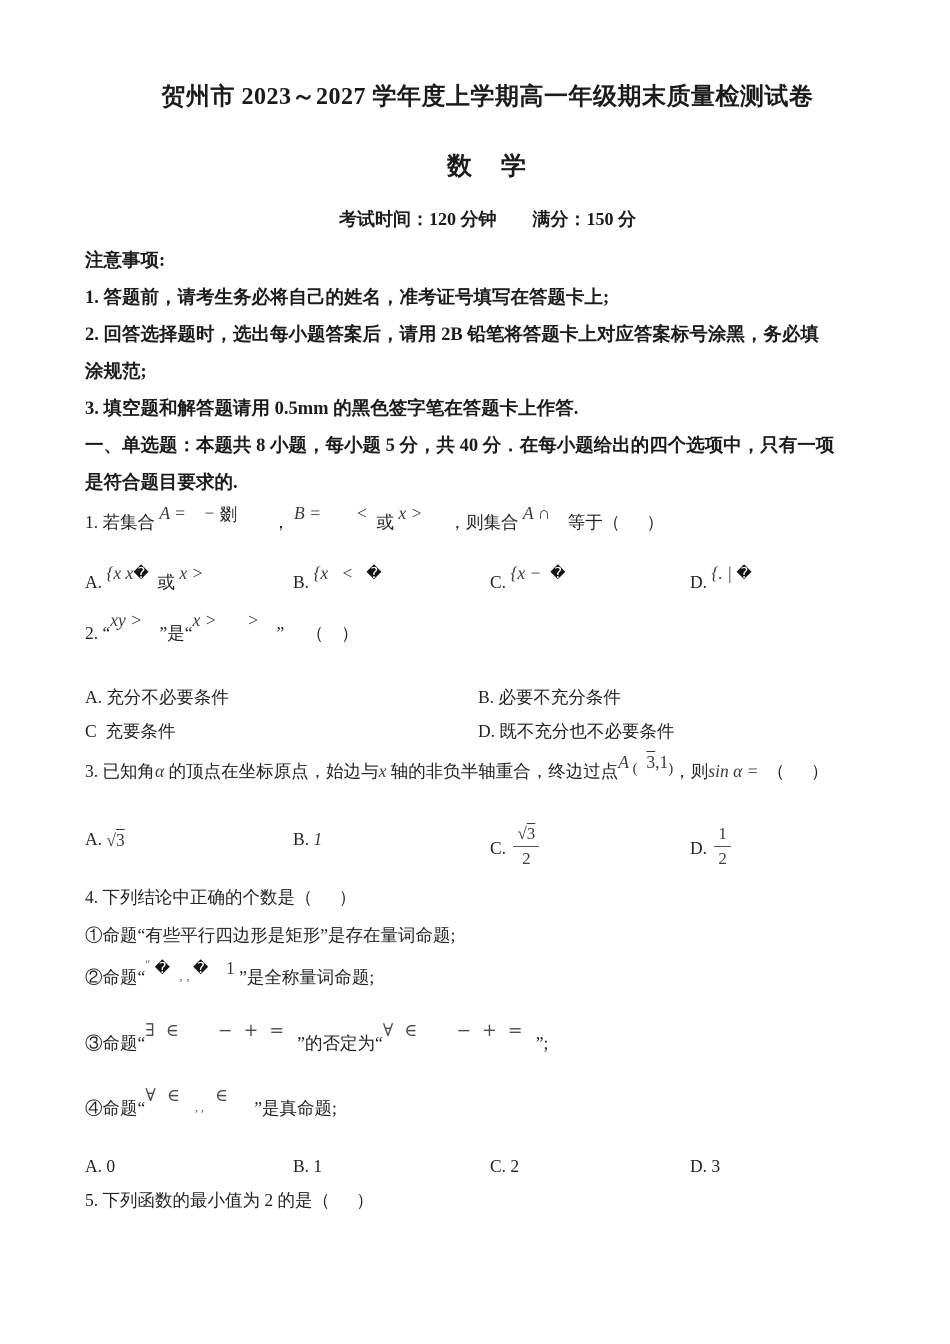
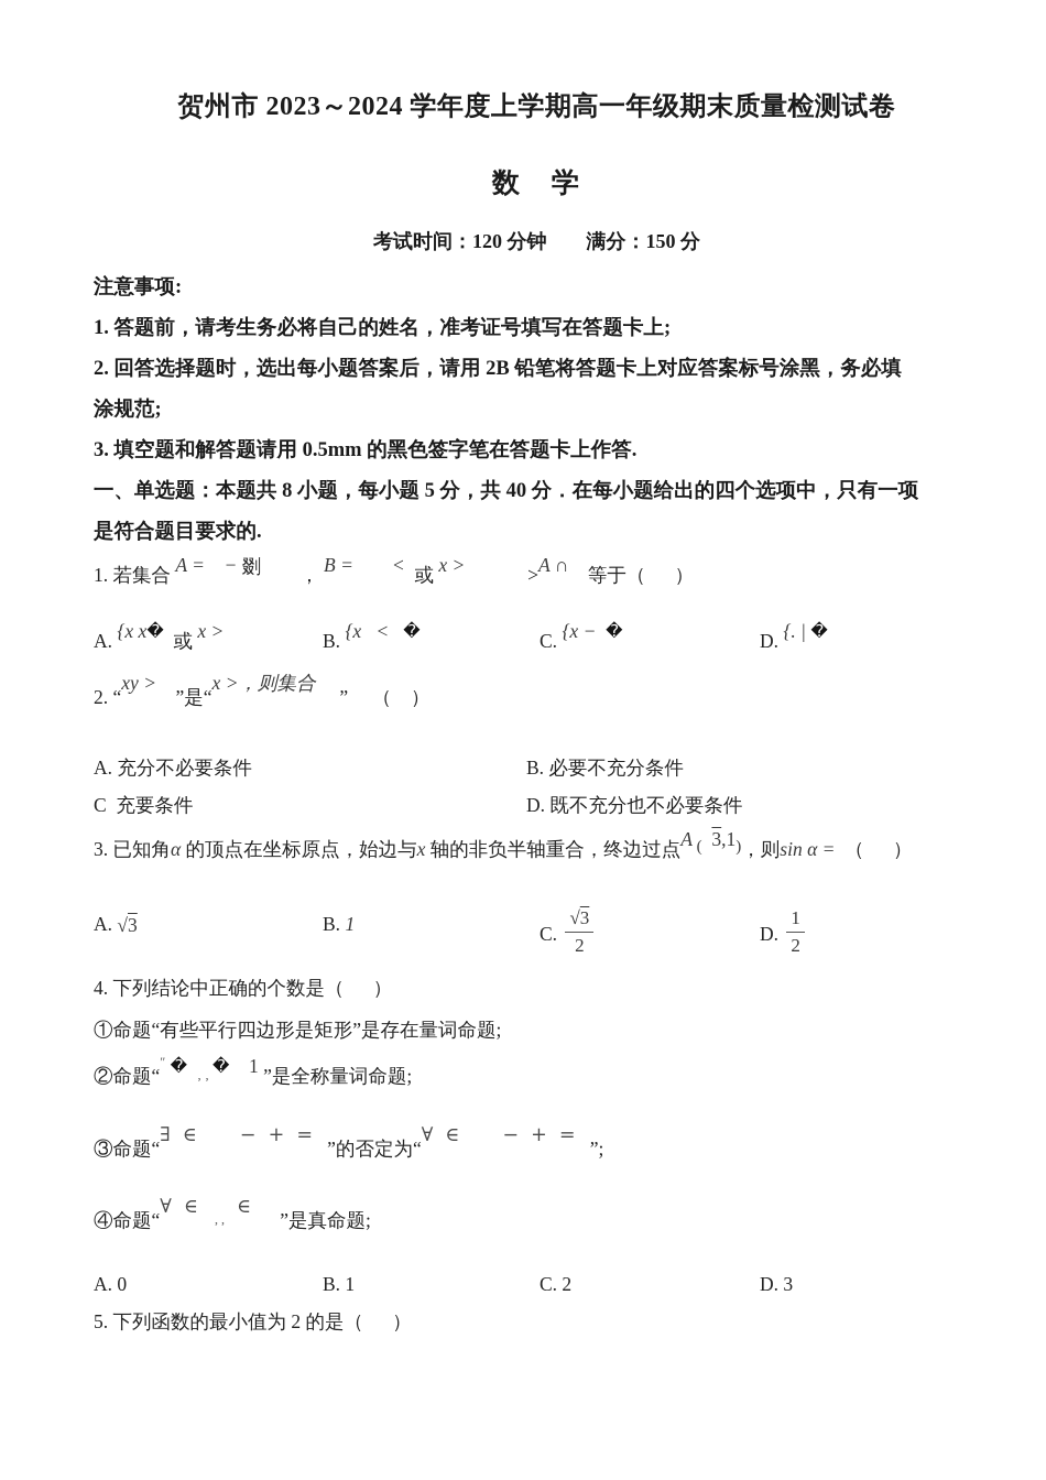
- 贺州市 2023～2027 学年度上学期高一年级期末质量检测试卷
+ 贺州市 2023～2024 学年度上学期高一年级期末质量检测试卷
  数 学
  考试时间：120 分钟 满分：150 分
  注意事项:
  1. 答题前，请考生务必将自己的姓名，准考证号填写在答题卡上;
  2. 回答选择题时，选出每小题答案后，请用 2B 铅笔将答题卡上对应答案标号涂黑，务必填
  涂规范;
  3. 填空题和解答题请用 0.5mm 的黑色签字笔在答题卡上作答.
  一、单选题：本题共 8 小题，每小题 5 分，共 40 分．在每小题给出的四个选项中，只有一项
  是符合题目要求的.
- 1. 若集合 A = − 剟 ， B = < 或 x > ，则集合 A ∩ 等于（ ）
+ 1. 若集合 A = − 剟 ， B = < 或 x > >A ∩ 等于（ ）
  A. {x x� 或 x >
  B. {x < �
  C. {x − �
  D. {. | �
- 2. “xy > ”是“x > > ” （ ）
+ 2. “xy > ”是“x >，则集合 ” （ ）
  A. 充分不必要条件
  B. 必要不充分条件
  C 充要条件
  D. 既不充分也不必要条件
  3. 已知角α 的顶点在坐标原点，始边与x 轴的非负半轴重合，终边过点A ( 3,1)，则sin α = （ ）
  A. √3
  B. 1
  C.
  √3
  2
  D.
  1
  2
  4. 下列结论中正确的个数是（ ）
  ①命题“有些平行四边形是矩形”是存在量词命题;
  ②命题“″ � ‚ ‚ � 1 ”是全称量词命题;
  ③命题“∃ ∈ − + = ”的否定为“∀ ∈ − + = ”;
  ④命题“∀ ∈ , , ∈ ”是真命题;
  A. 0
  B. 1
  C. 2
  D. 3
  5. 下列函数的最小值为 2 的是（ ）
